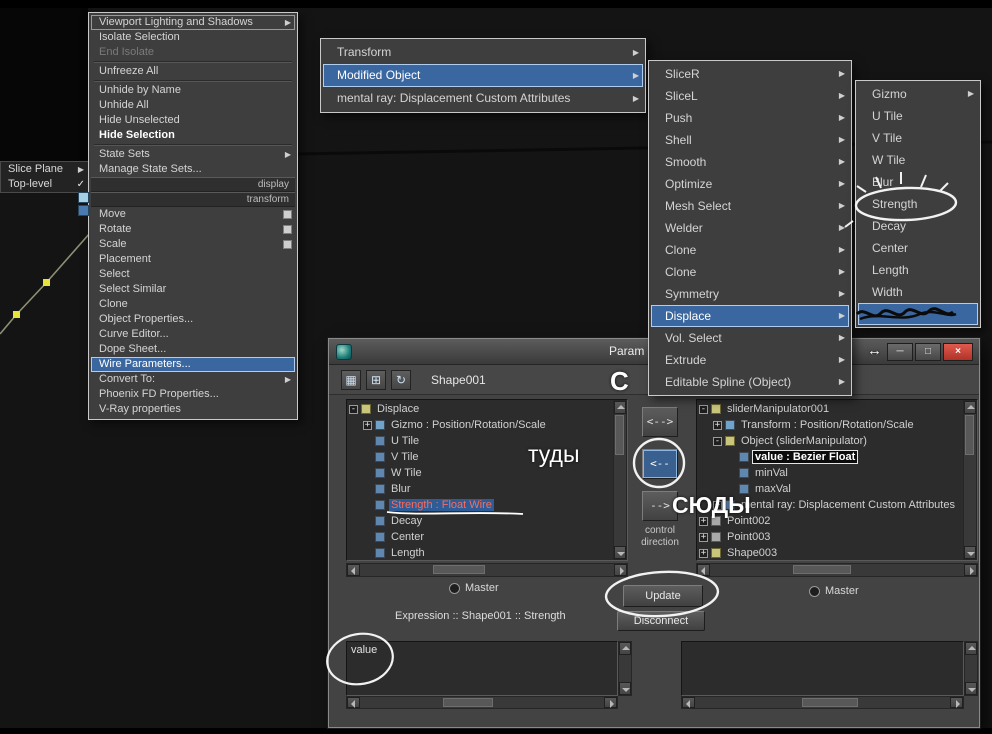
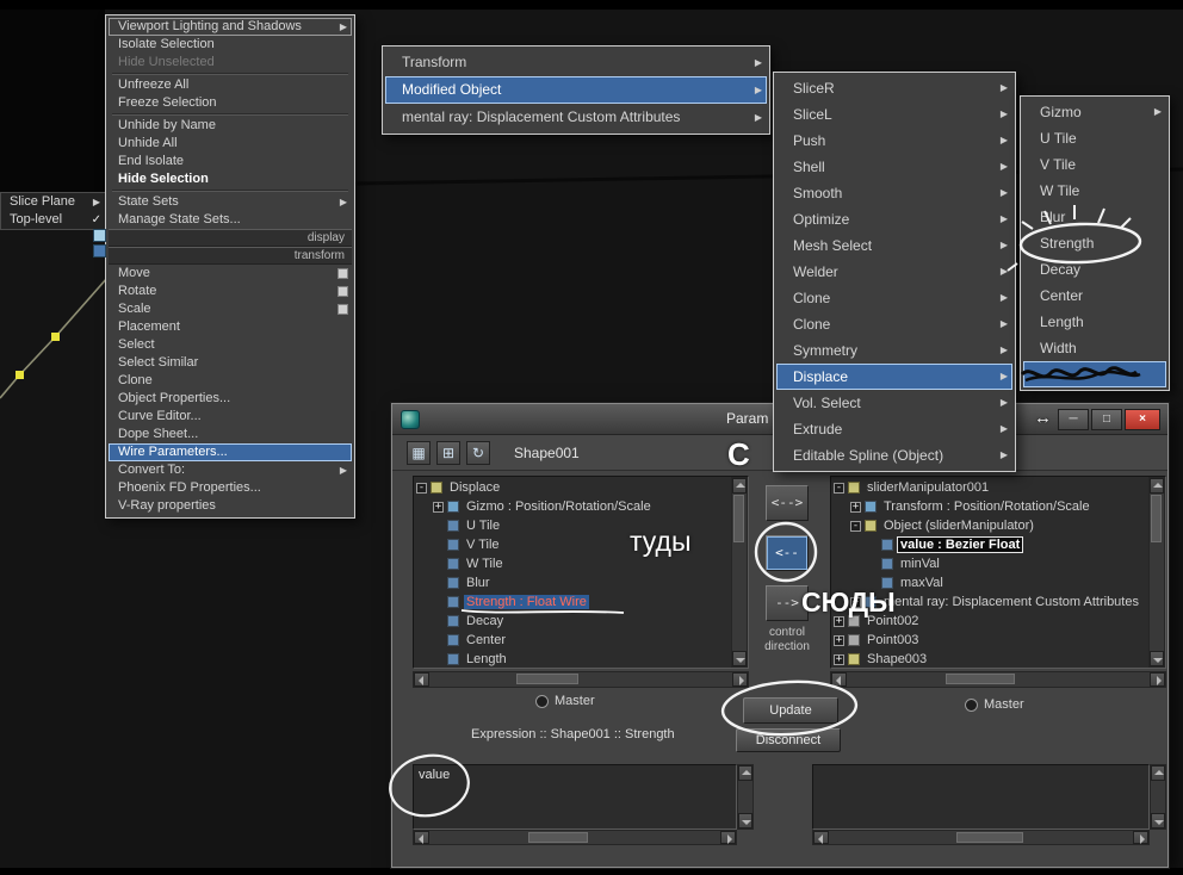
  Param
  ↔
  ─
  □
  ×
  ▦
  ⊞
  ↻
  Shape001
  -
  Displace
  +
  Gizmo : Position/Rotation/Scale
  U Tile
  V Tile
  W Tile
  Blur
  Strength : Float Wire
  Decay
  Center
  Length
  -
  sliderManipulator001
  +
  Transform : Position/Rotation/Scale
  -
  Object (sliderManipulator)
  value : Bezier Float
  minVal
  maxVal
  +
  mental ray: Displacement Custom Attributes
  +
  Point002
  +
  Point003
  +
  Shape003
  <-->
  <--
  -->
  control direction
  Master
  Master
  Update
  Disconnect
  Expression :: Shape001 :: Strength
  value
  Viewport Lighting and Shadows
  ▶
  Isolate Selection
- End Isolate
+ Hide Unselected
  Unfreeze All
+ Freeze Selection
  Unhide by Name
  Unhide All
- Hide Unselected
+ End Isolate
  Hide Selection
  State Sets
  ▶
  Manage State Sets...
  display
  transform
  Move
  Rotate
  Scale
  Placement
  Select
  Select Similar
  Clone
  Object Properties...
  Curve Editor...
  Dope Sheet...
  Wire Parameters...
  Convert To:
  ▶
  Phoenix FD Properties...
  V-Ray properties
  Slice Plane
  ▶
  Top-level
  ✓
  Transform
  ▶
  Modified Object
  ▶
  mental ray: Displacement Custom Attributes
  ▶
  SliceR
  ▶
  SliceL
  ▶
  Push
  ▶
  Shell
  ▶
  Smooth
  ▶
  Optimize
  ▶
  Mesh Select
  ▶
  Welder
  ▶
  Clone
  ▶
  Clone
  ▶
  Symmetry
  ▶
  Displace
  ▶
  Vol. Select
  ▶
  Extrude
  ▶
  Editable Spline (Object)
  ▶
  Gizmo
  ▶
  U Tile
  V Tile
  W Tile
  Blur
  Strength
  Decay
  Center
  Length
  Width
  С
  туды
  СЮДЫ
